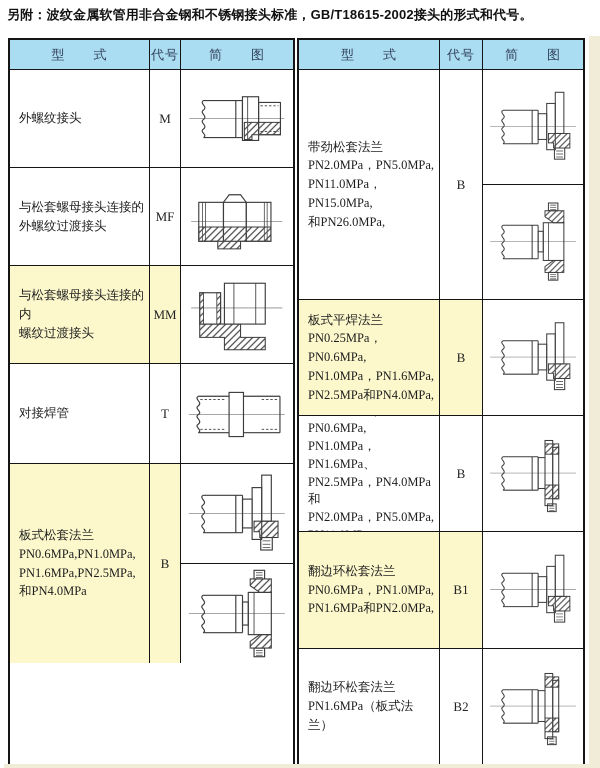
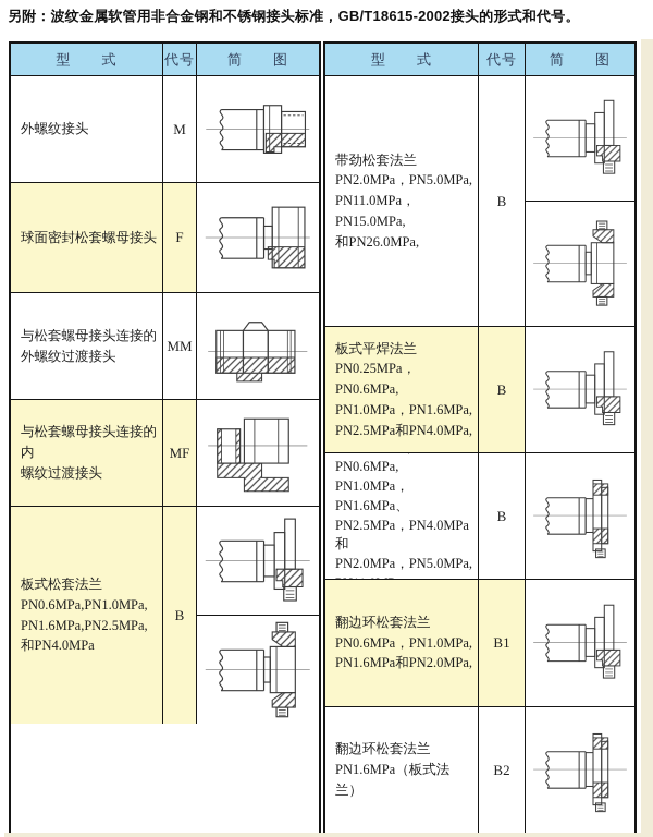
  另附：波纹金属软管用非合金钢和不锈钢接头标准，GB/T18615-2002接头的形式和代号。
  型 式
  代号
  简 图
  外螺纹接头
  M
+ 球面密封松套螺母接头
+ F
  与松套螺母接头连接的
  外螺纹过渡接头
- MF
+ MM
  与松套螺母接头连接的内
  螺纹过渡接头
- MM
+ MF
- 对接焊管
- T
  板式松套法兰
  PN0.6MPa,PN1.0MPa,
  PN1.6MPa,PN2.5MPa,
  和PN4.0MPa
  B
  型 式
  代号
  简 图
  带劲松套法兰
  PN2.0MPa，PN5.0MPa,
  PN11.0MPa，PN15.0MPa,
  和PN26.0MPa,
  B
  板式平焊法兰
  PN0.25MPa，PN0.6MPa,
  PN1.0MPa，PN1.6MPa,
  PN2.5MPa和PN4.0MPa,
  B
  PN1.0MPa，PN1.6MPa、
  PN2.5MPa，PN4.0MPa和
  PN2.0MPa，PN5.0MPa,
  B
  翻边环松套法兰
  PN0.6MPa，PN1.0MPa,
  PN1.6MPa和PN2.0MPa,
  B1
  翻边环松套法兰
  PN1.6MPa（板式法兰）
  B2
